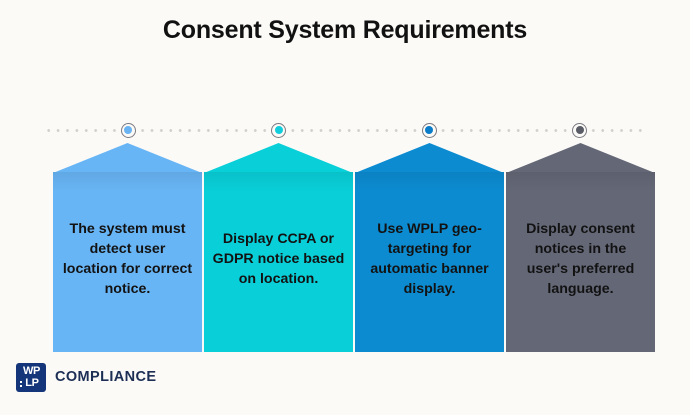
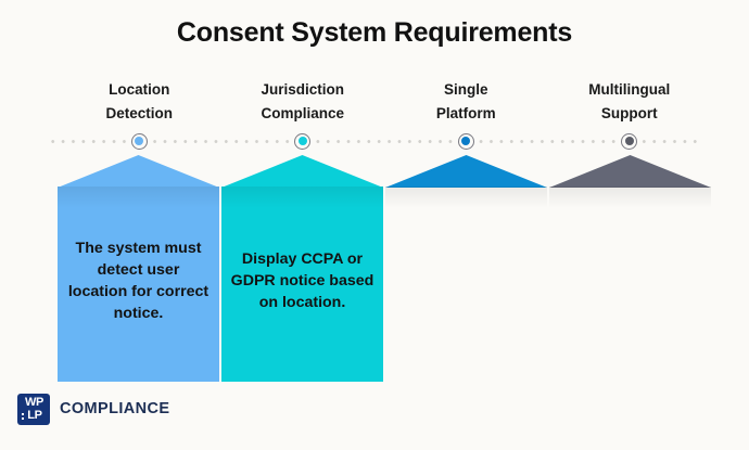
  Consent System Requirements
+ Location
+ Detection
+ Jurisdiction
+ Compliance
+ Single
+ Platform
+ Multilingual
+ Support
  The system must detect user location for correct notice.
  Display CCPA or GDPR notice based on location.
- Use WPLP geo-targeting for automatic banner display.
- Display consent notices in the user's preferred language.
  WP
  LP
  COMPLIANCE
